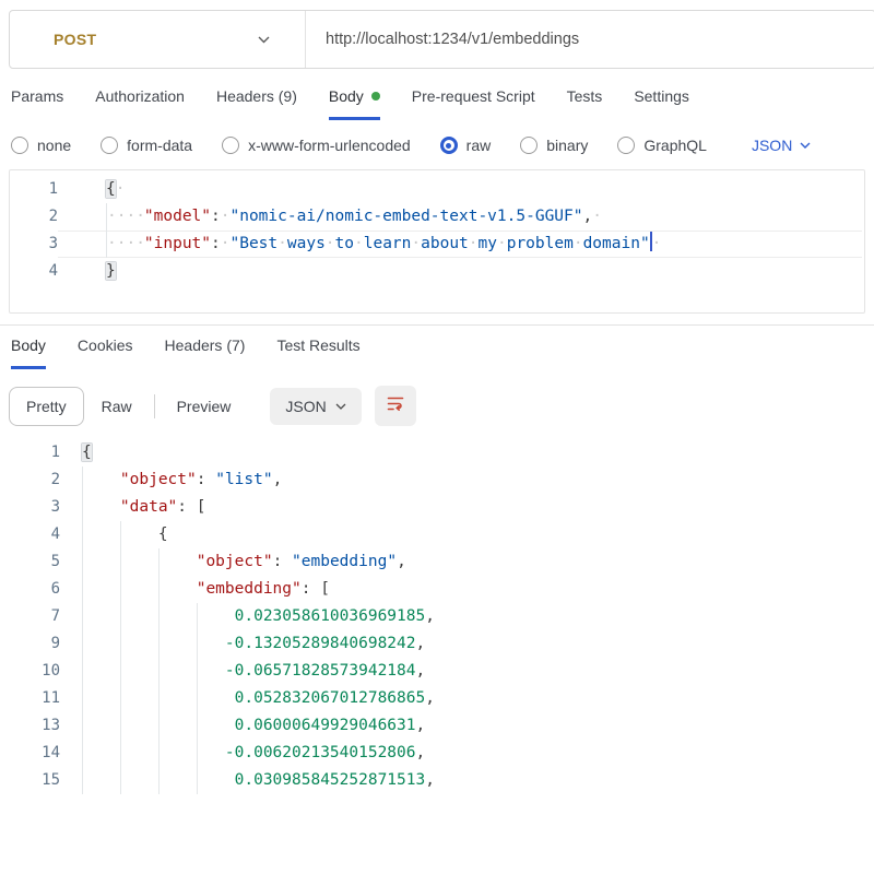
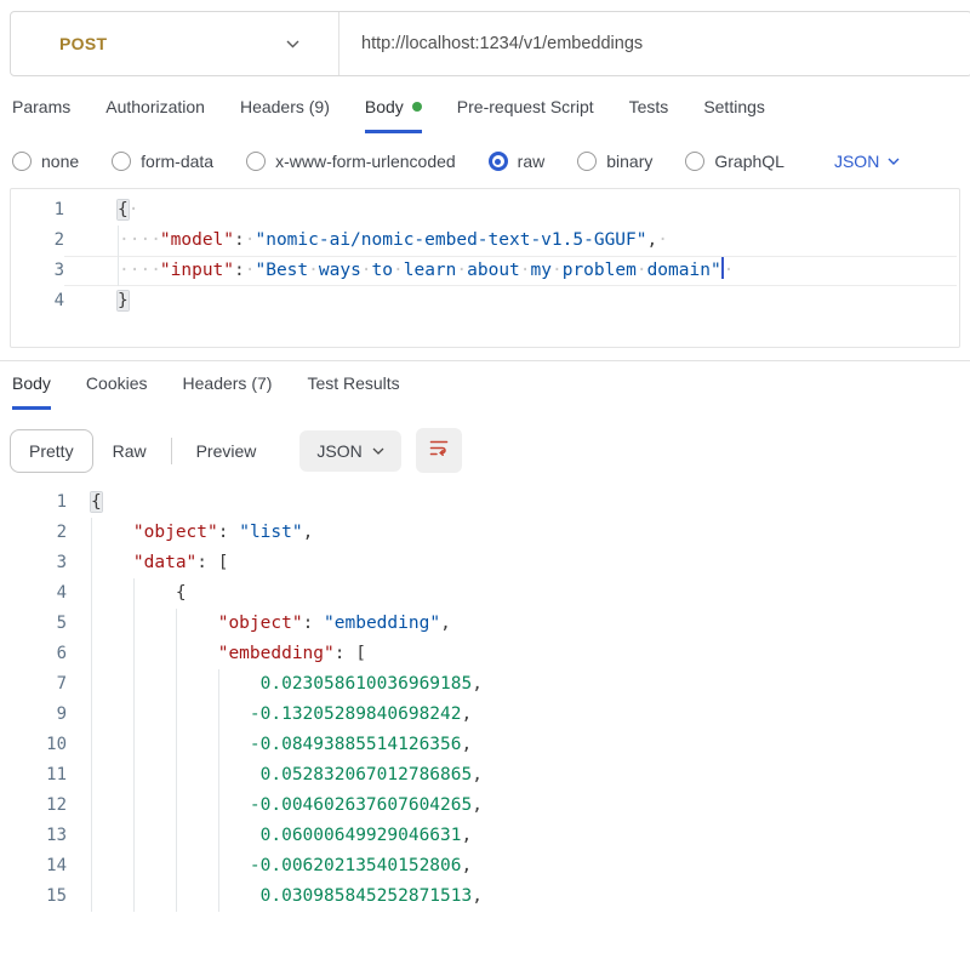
  POST
  http://localhost:1234/v1/embeddings
  Params
  Authorization
  Headers (9)
  Body
  Pre-request Script
  Tests
  Settings
  none
  form-data
  x-www-form-urlencoded
  raw
  binary
  GraphQL
  JSON
  1
  {·
  2
  ····"model":·"nomic-ai/nomic-embed-text-v1.5-GGUF",·
  3
  ····"input":·"Best·ways·to·learn·about·my·problem·domain" ·
  4
  }
  Body
  Cookies
  Headers (7)
  Test Results
  Pretty
  Raw
  Preview
  JSON
  1
  {
  2
  "object": "list",
  3
  "data": [
  4
  {
  5
  "object": "embedding",
  6
  "embedding": [
  7
  0.023058610036969185,
  9
  -0.13205289840698242,
  10
- -0.06571828573942184,
+ -0.08493885514126356,
  11
  0.052832067012786865,
+ 12
+ -0.004602637607604265,
  13
  0.06000649929046631,
  14
  -0.00620213540152806,
  15
  0.030985845252871513,
